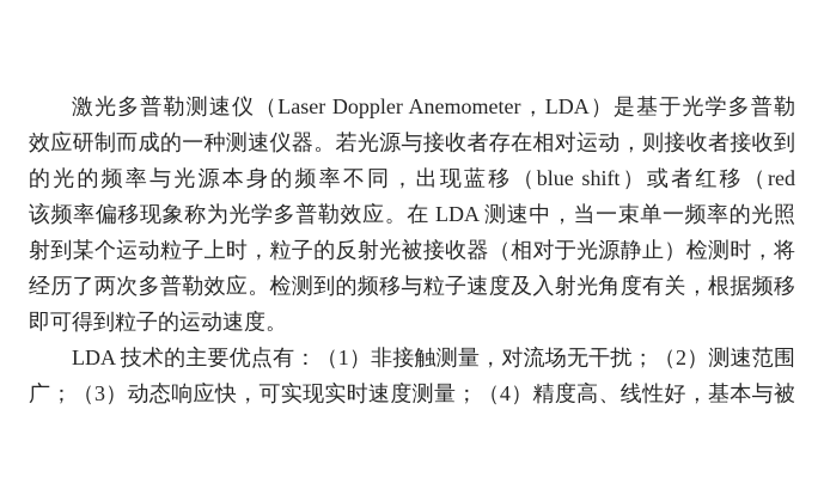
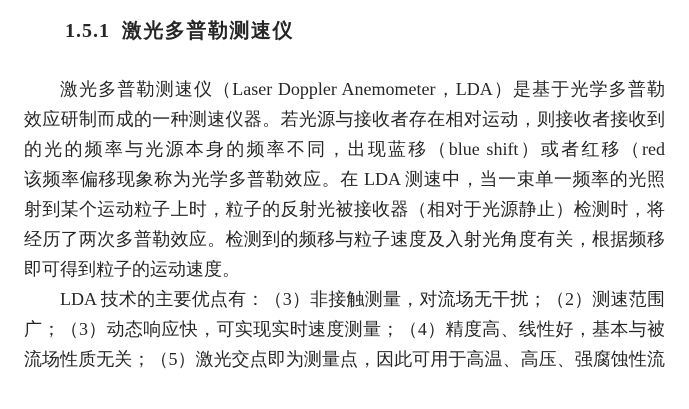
+ 1.5.1 激光多普勒测速仪
  激光多普勒测速仪（Laser Doppler Anemometer，LDA）是基于光学多普勒
  效应研制而成的一种测速仪器。若光源与接收者存在相对运动，则接收者接收到
  的光的频率与光源本身的频率不同，出现蓝移（blue shift）或者红移（red
  该频率偏移现象称为光学多普勒效应。在 LDA 测速中，当一束单一频率的光照
  射到某个运动粒子上时，粒子的反射光被接收器（相对于光源静止）检测时，将
  经历了两次多普勒效应。检测到的频移与粒子速度及入射光角度有关，根据频移
  即可得到粒子的运动速度。
- LDA 技术的主要优点有：（1）非接触测量，对流场无干扰；（2）测速范围
+ LDA 技术的主要优点有：（3）非接触测量，对流场无干扰；（2）测速范围
  广；（3）动态响应快，可实现实时速度测量；（4）精度高、线性好，基本与被
+ 流场性质无关；（5）激光交点即为测量点，因此可用于高温、高压、强腐蚀性流
